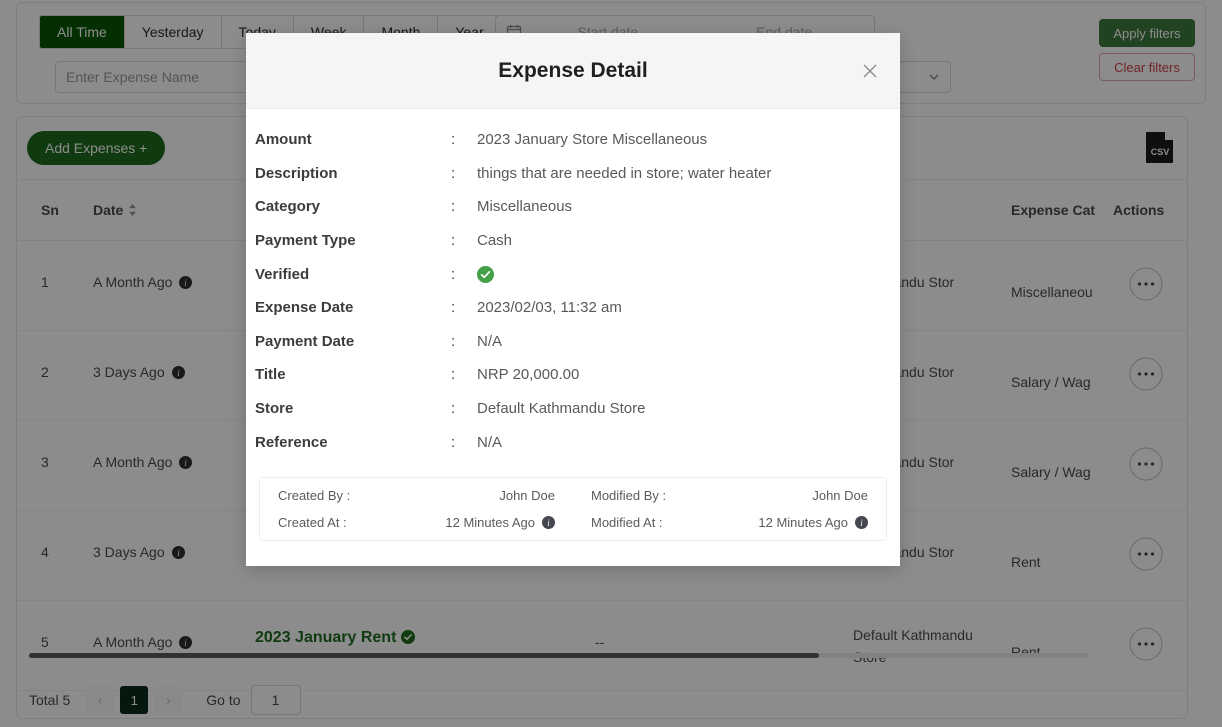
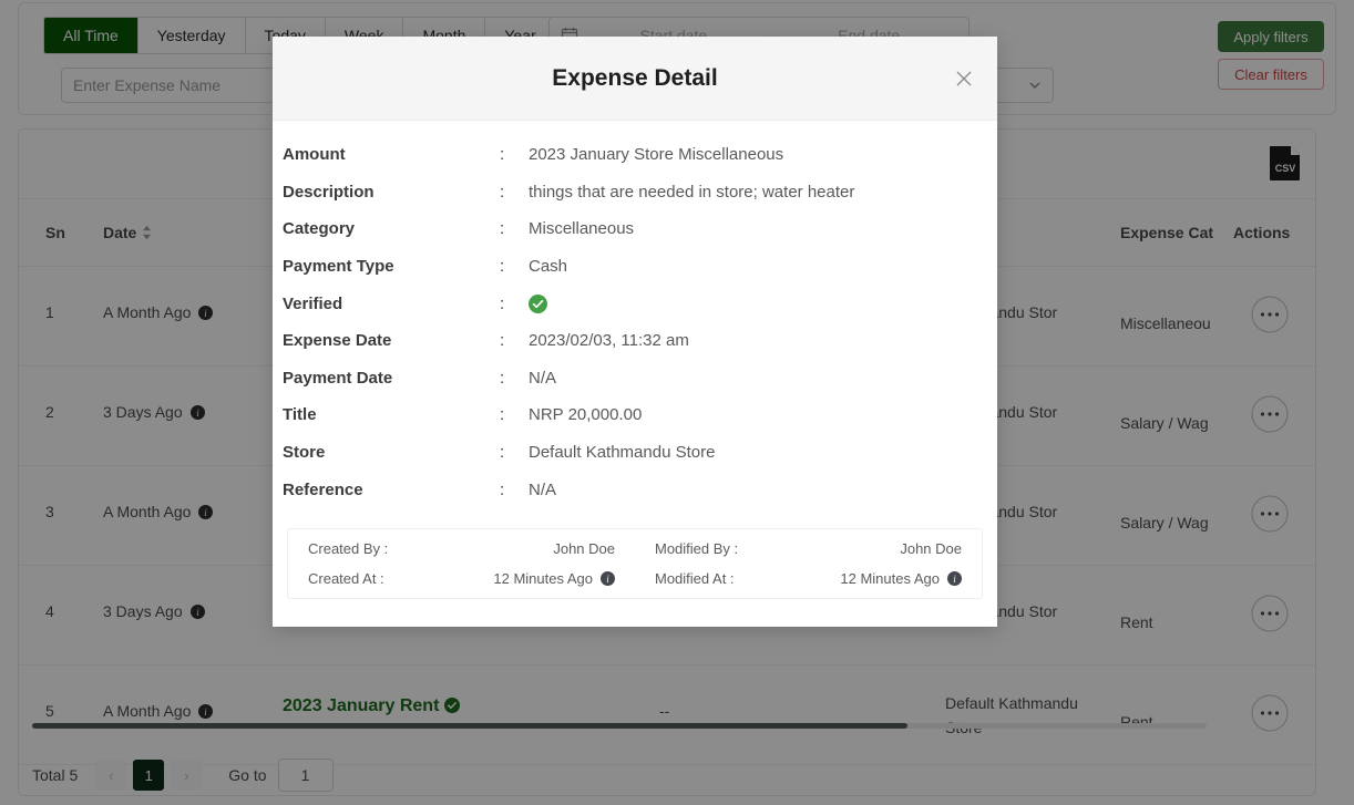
  All Time
  Yesterday
  Today
  Week
  Month
  Year
  Start date
  -
  End date
  Enter Expense Name
  Apply filters
  Clear filters
- Add Expenses +
  CSV
  Sn
  Date
  Expense Cat
  Actions
  1
  A Month Ago
  i
  Miscellaneou
  2
  3 Days Ago
  i
  Salary / Wag
  3
  A Month Ago
  i
  Salary / Wag
  4
  3 Days Ago
  i
  Rent
  5
  A Month Ago
  i
  2023 January Rent
  --
  Default Kathmandu
  Rent
  Total 5
  ‹
  1
  ›
  Go to
  1
  Expense Detail
  Amount
  :
  2023 January Store Miscellaneous
  Description
  :
  things that are needed in store; water heater
  Category
  :
  Miscellaneous
  Payment Type
  :
  Cash
  Verified
  :
  Expense Date
  :
  2023/02/03, 11:32 am
  Payment Date
  :
  N/A
  Title
  :
  NRP 20,000.00
  Store
  :
  Default Kathmandu Store
  Reference
  :
  N/A
  Created By :
  John Doe
  Modified By :
  John Doe
  Created At :
  12 Minutes Ago
  i
  Modified At :
  12 Minutes Ago
  i
